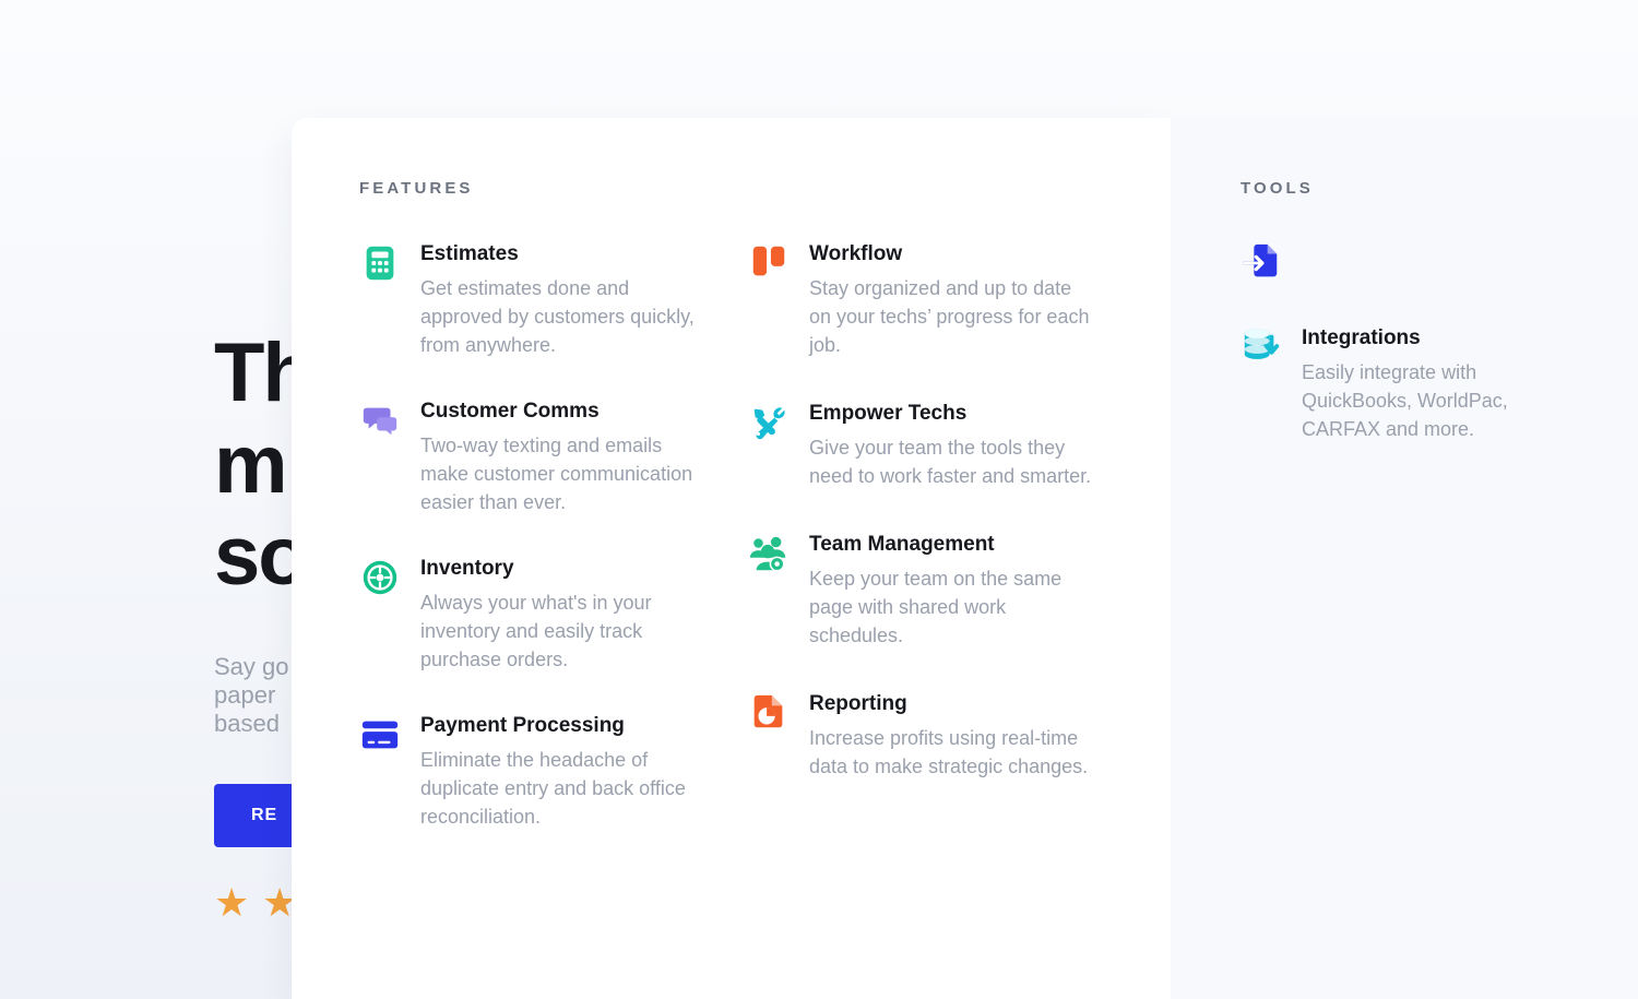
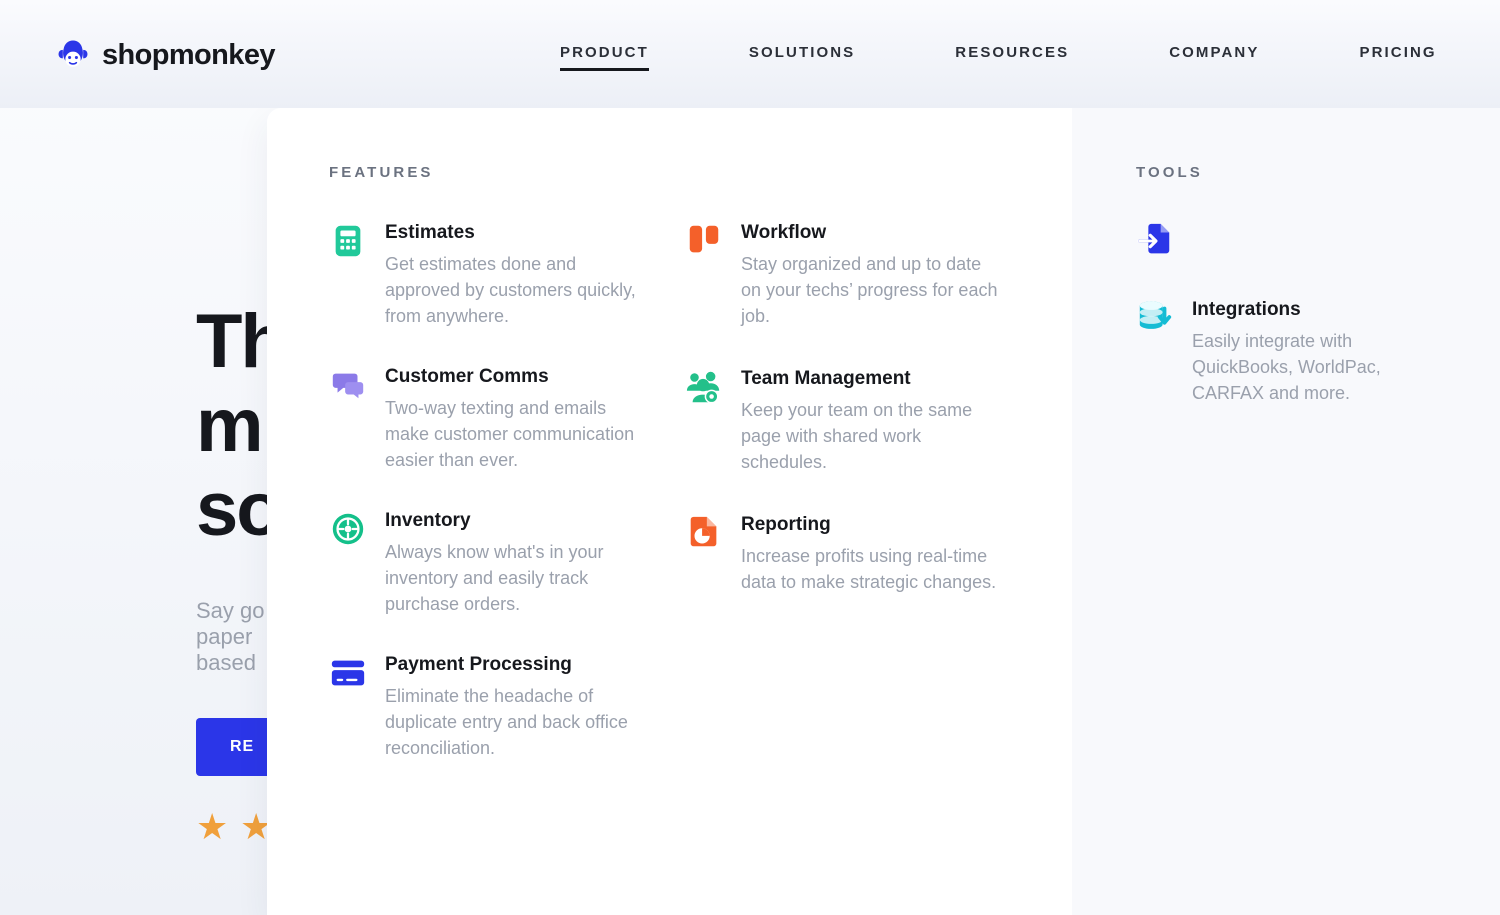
  Th
  m
  so
  Say go
  paper
  based
  RE
  ★
  ★
+ shopmonkey
+ PRODUCT
+ SOLUTIONS
+ RESOURCES
+ COMPANY
+ PRICING
  FEATURES
  Estimates
  Get estimates done and approved by customers quickly, from anywhere.
  Customer Comms
  Two-way texting and emails make customer communication easier than ever.
  Inventory
- Always your what's in your inventory and easily track purchase orders.
+ Always know what's in your inventory and easily track purchase orders.
  Payment Processing
  Eliminate the headache of duplicate entry and back office reconciliation.
  Workflow
  Stay organized and up to date on your techs’ progress for each job.
- Empower Techs
- Give your team the tools they need to work faster and smarter.
  Team Management
  Keep your team on the same page with shared work schedules.
  Reporting
  Increase profits using real-time data to make strategic changes.
  TOOLS
  Integrations
  Easily integrate with QuickBooks, WorldPac, CARFAX and more.
